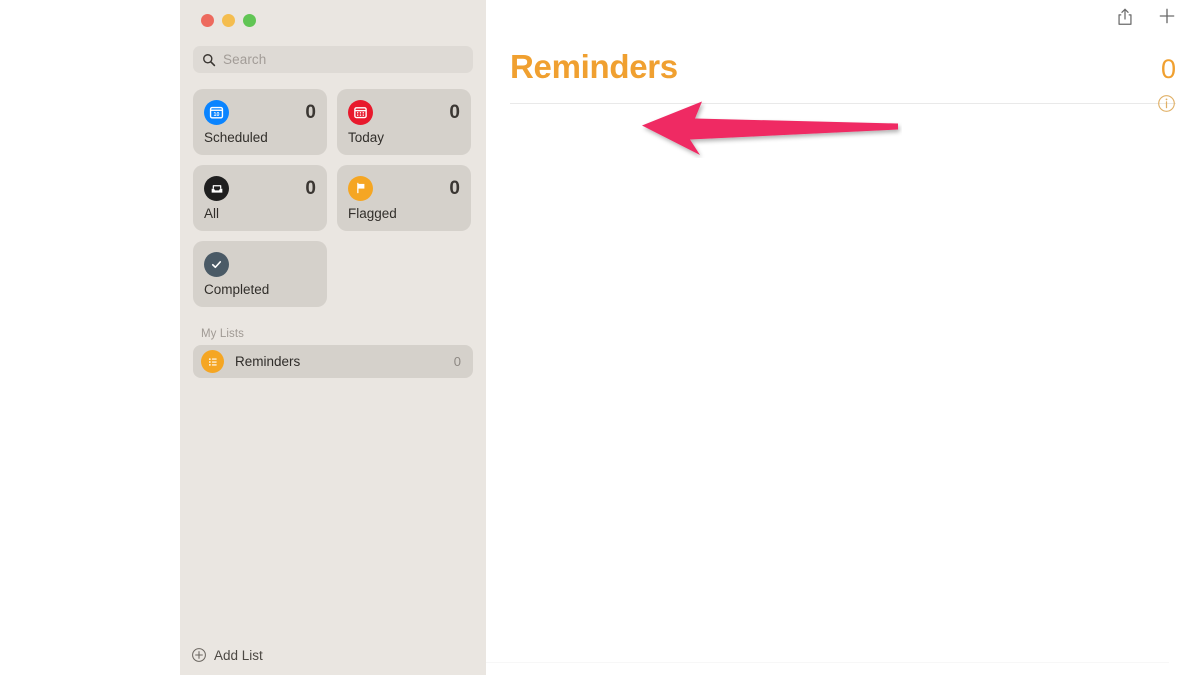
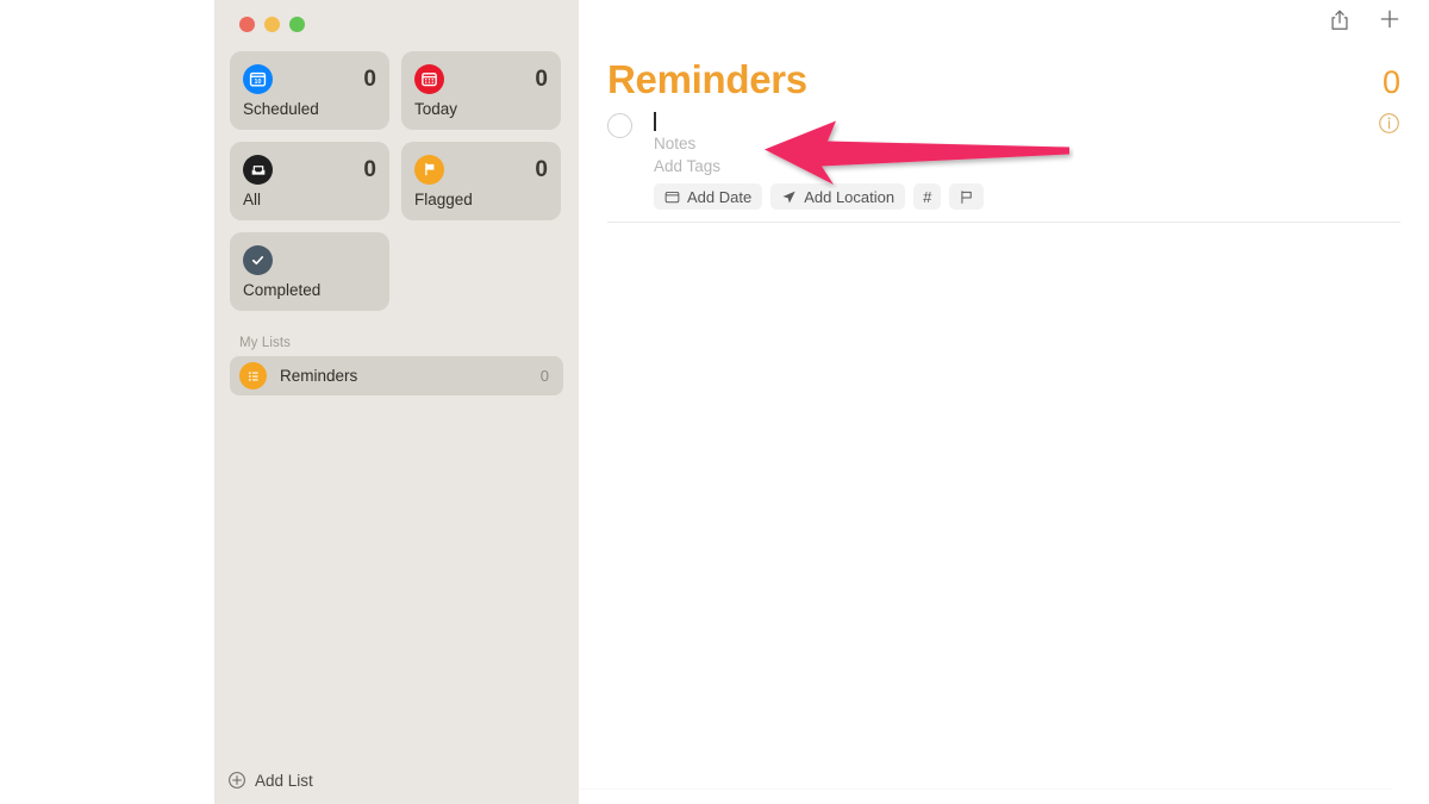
- Search
  0
  Scheduled
  0
  Today
  0
  All
  0
  Flagged
  Completed
  My Lists
  Reminders
  0
  Add List
  Reminders
  0
+ Notes
+ Add Tags
+ Add Date
+ Add Location
+ #
